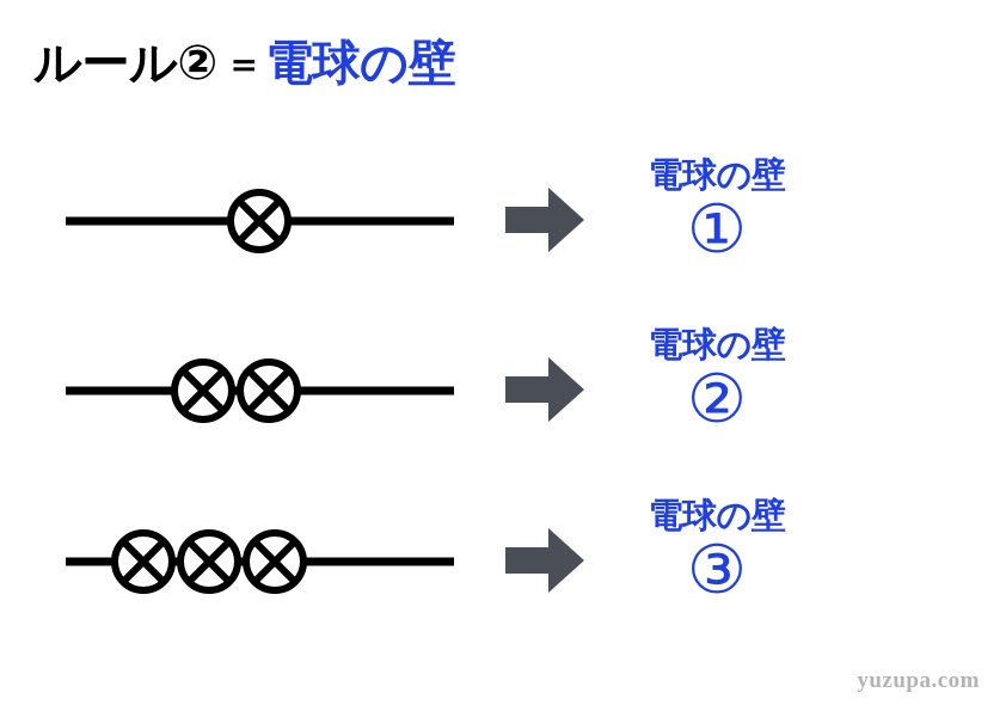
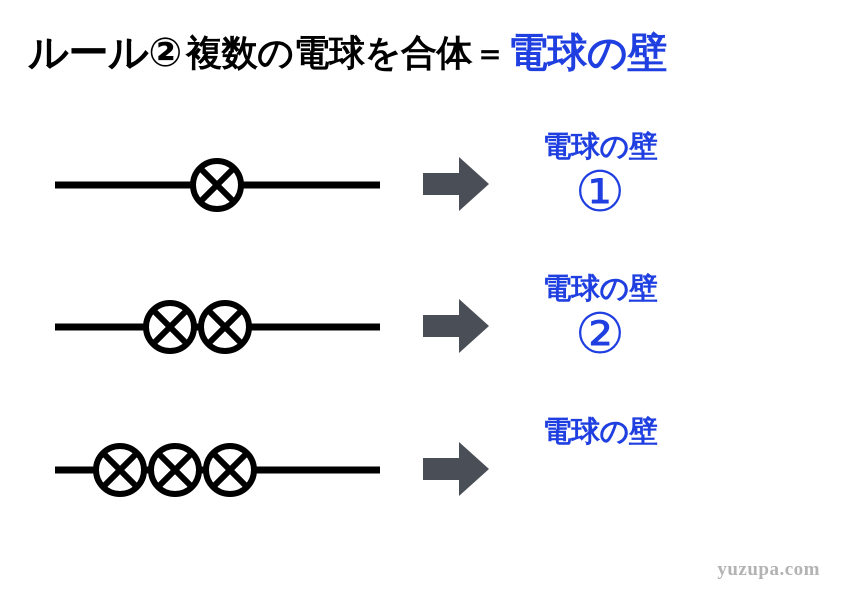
  ルール
  ②
+ 複数の電球を合体
  ＝
  電球の壁
  電球の壁
  ①
  電球の壁
  ②
  電球の壁
- ③
  yuzupa.com
